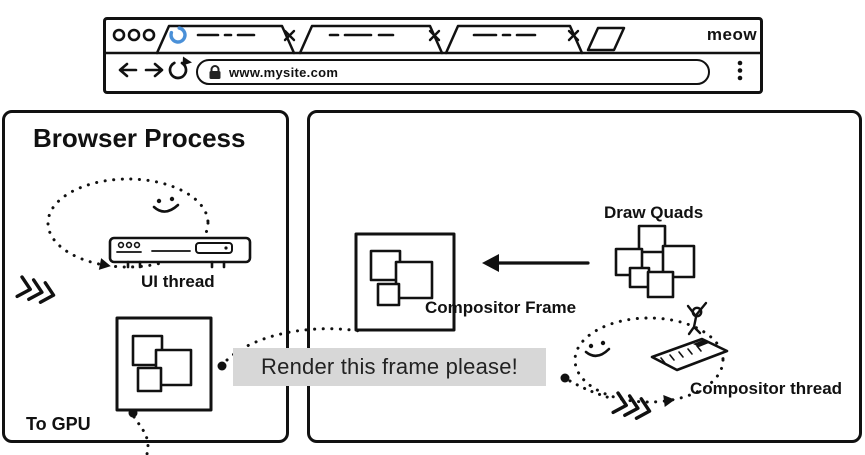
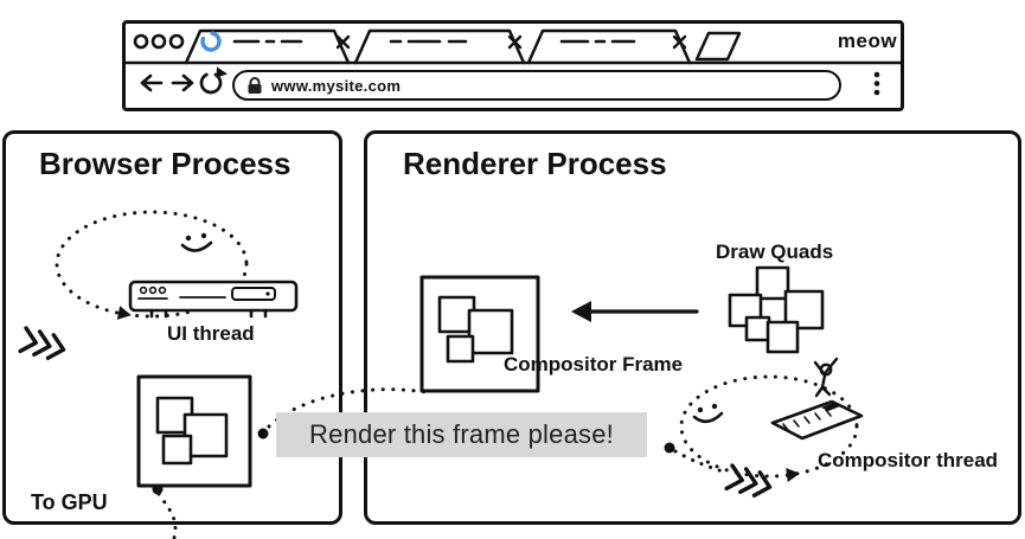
  meow
  www.mysite.com
  Browser Process
+ Renderer Process
  UI thread
  To GPU
  Draw Quads
  Compositor Frame
  Compositor thread
  Render this frame please!
